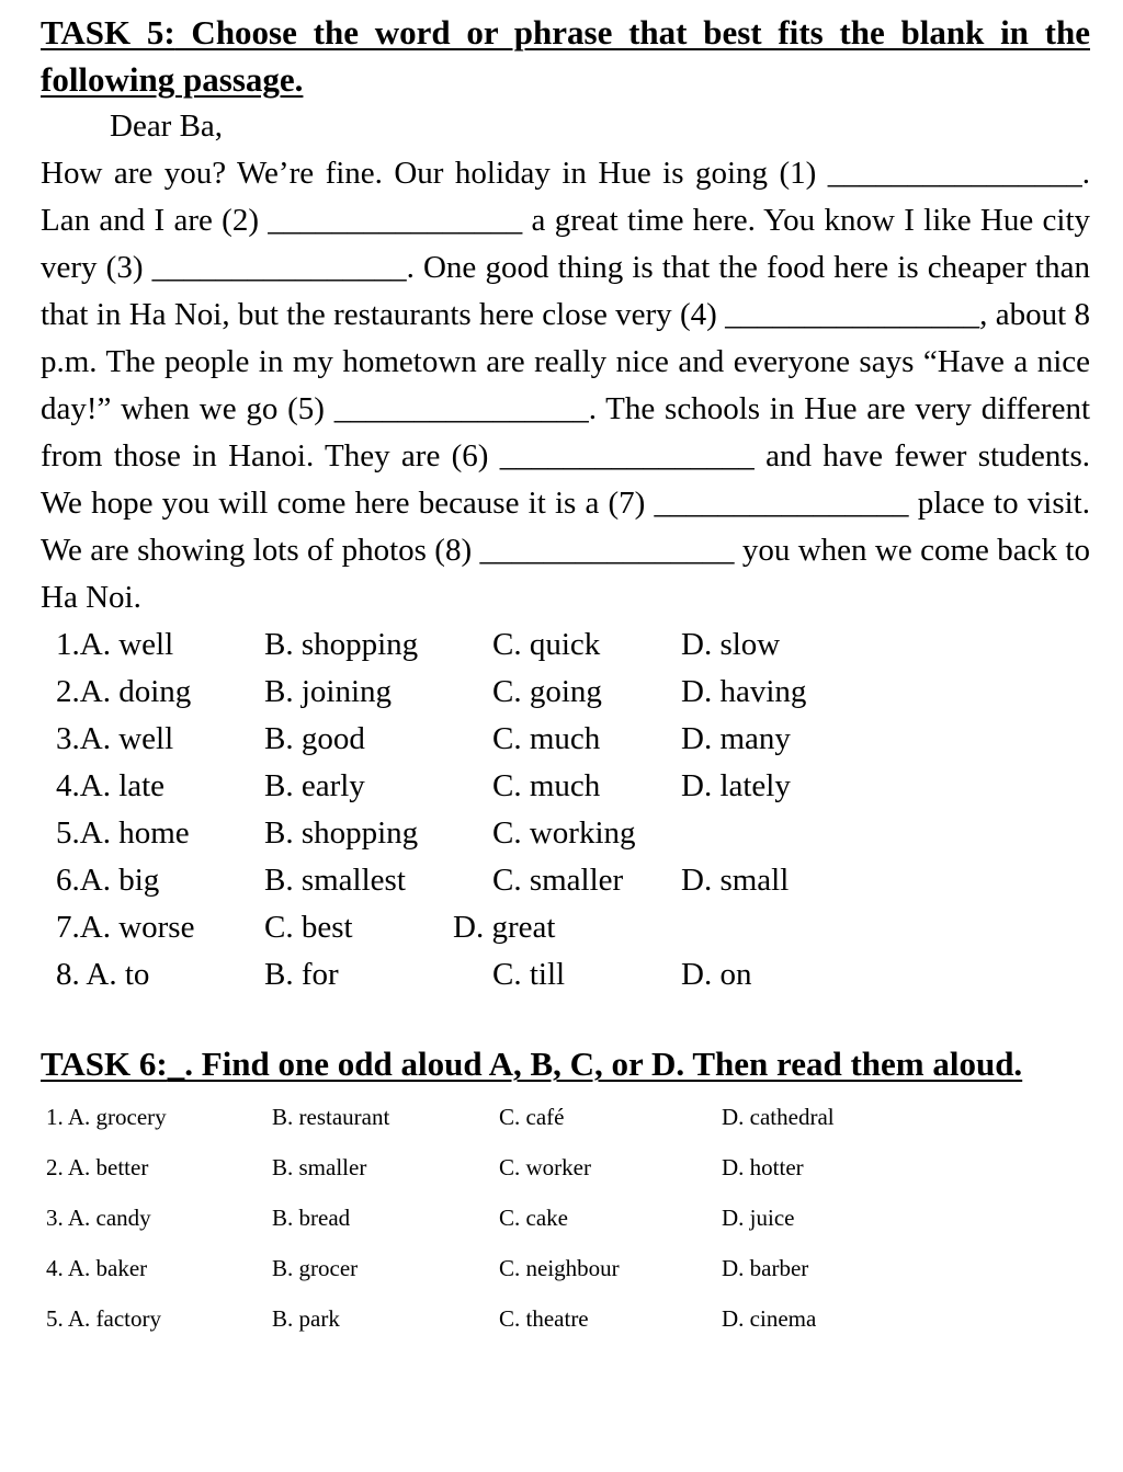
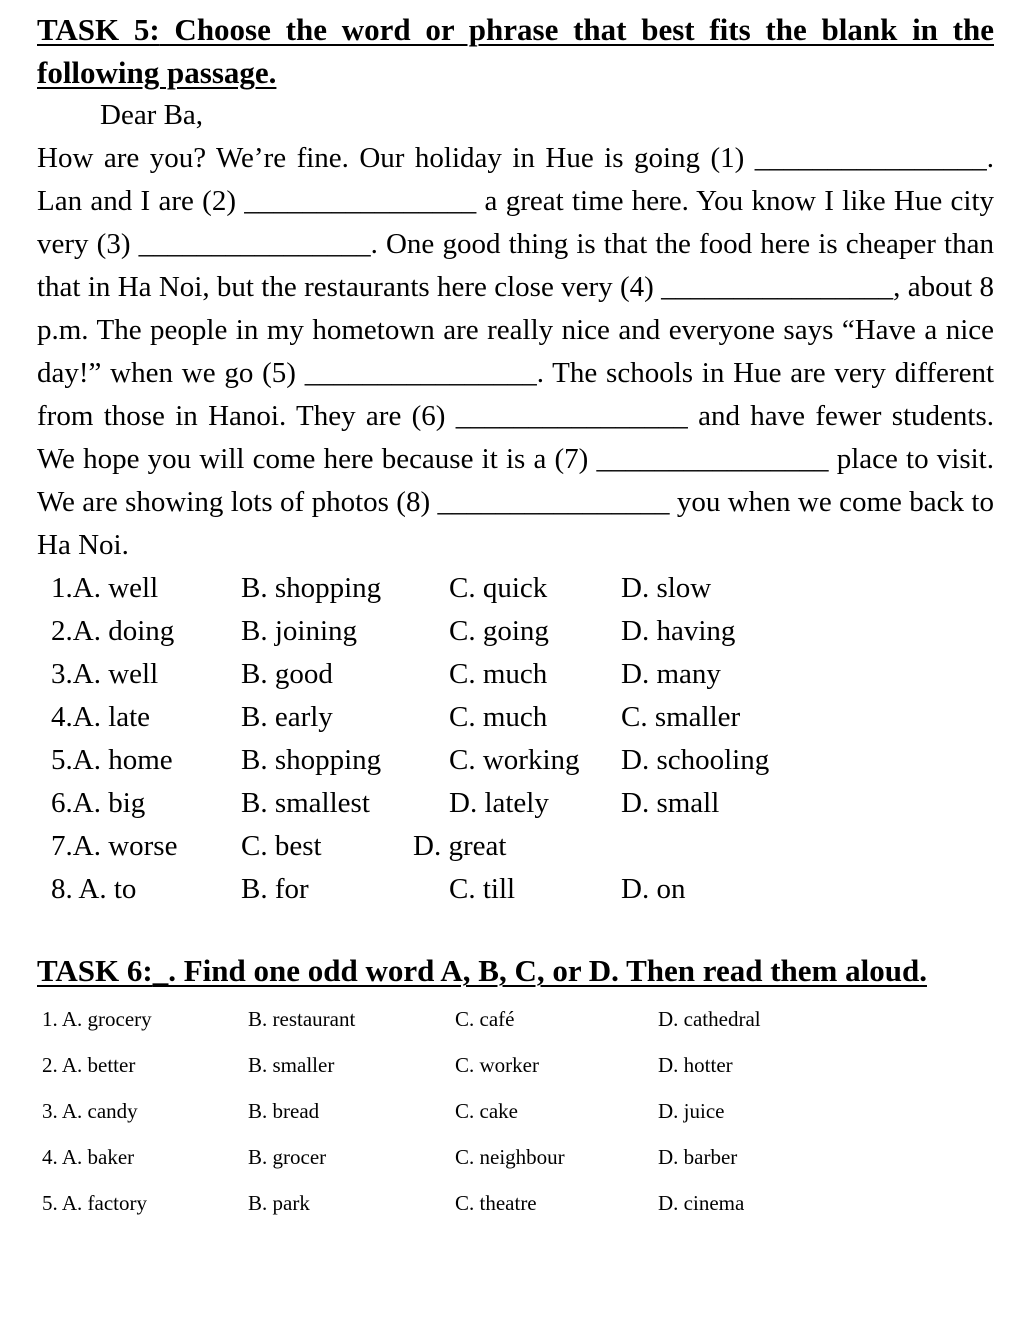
  TASK 5: Choose the word or phrase that best fits the blank in the following passage.
  Dear Ba,
  How are you? We’re fine. Our holiday in Hue is going (1) ________________. Lan and I are (2) ________________ a great time here. You know I like Hue city very (3) ________________. One good thing is that the food here is cheaper than that in Ha Noi, but the restaurants here close very (4) ________________, about 8 p.m. The people in my hometown are really nice and everyone says “Have a nice day!” when we go (5) ________________. The schools in Hue are very different from those in Hanoi. They are (6) ________________ and have fewer students. We hope you will come here because it is a (7) ________________ place to visit. We are showing lots of photos (8) ________________ you when we come back to Ha Noi.
  1.A. well
  B. shopping
  C. quick
  D. slow
  2.A. doing
  B. joining
  C. going
  D. having
  3.A. well
  B. good
  C. much
  D. many
  4.A. late
  B. early
  C. much
- D. lately
+ C. smaller
  5.A. home
  B. shopping
  C. working
+ D. schooling
  6.A. big
  B. smallest
- C. smaller
+ D. lately
  D. small
  7.A. worse
  C. best
  D. great
  8. A. to
  B. for
  C. till
  D. on
- TASK 6:_. Find one odd aloud A, B, C, or D. Then read them aloud.
+ TASK 6:_. Find one odd word A, B, C, or D. Then read them aloud.
  1. A. grocery
  B. restaurant
  C. café
  D. cathedral
  2. A. better
  B. smaller
  C. worker
  D. hotter
  3. A. candy
  B. bread
  C. cake
  D. juice
  4. A. baker
  B. grocer
  C. neighbour
  D. barber
  5. A. factory
  B. park
  C. theatre
  D. cinema
